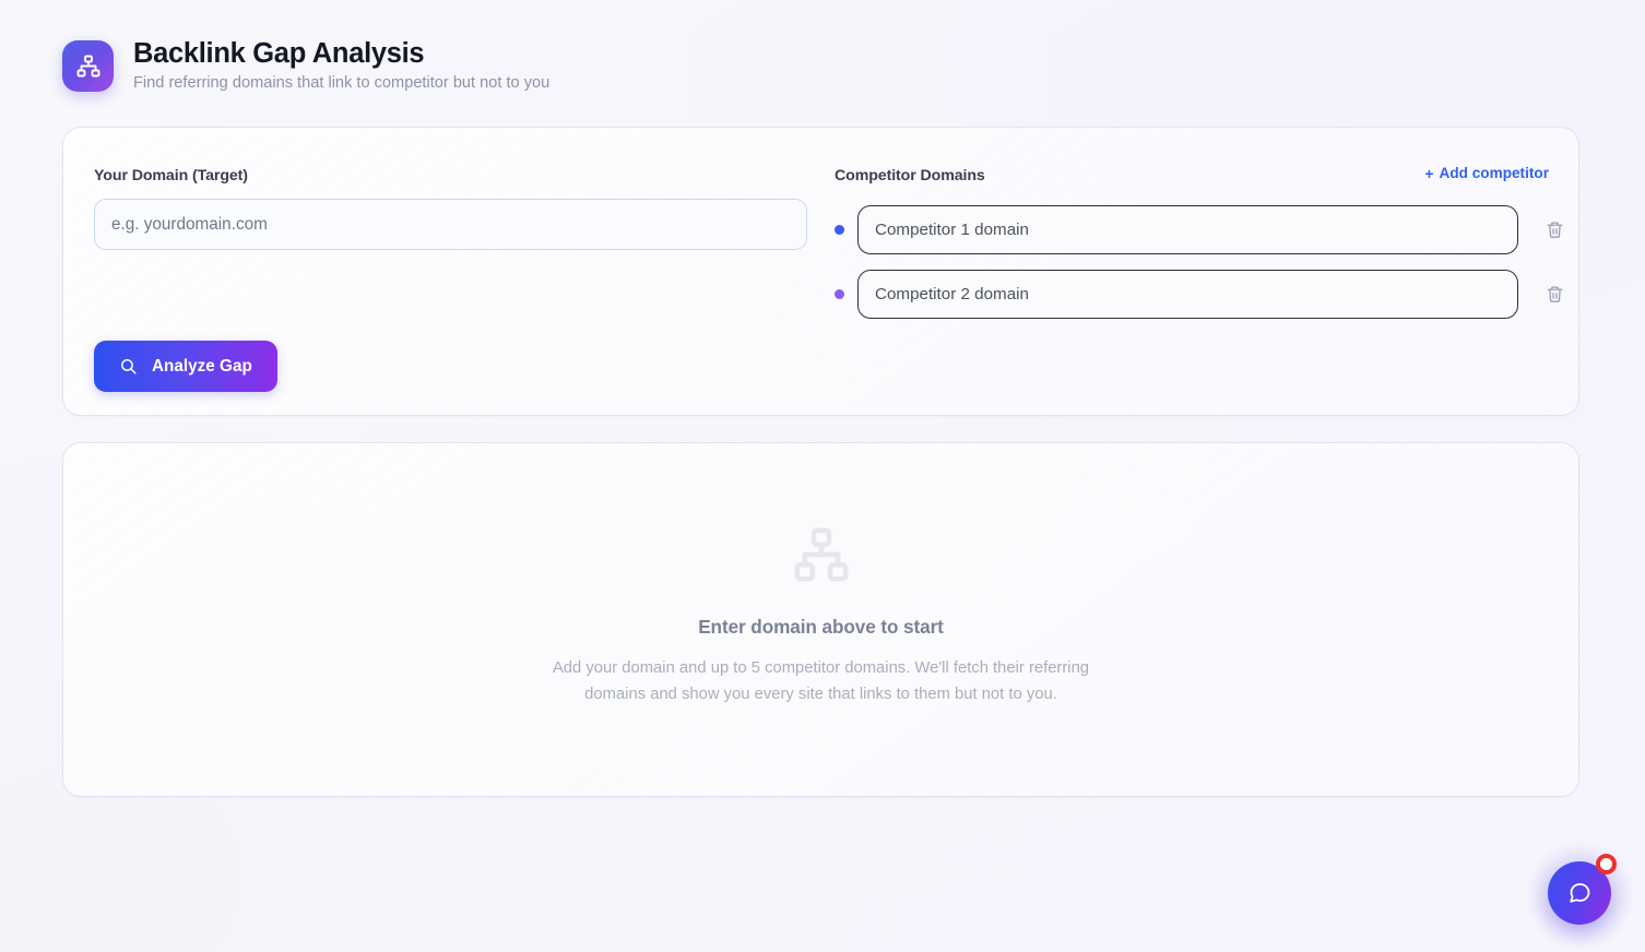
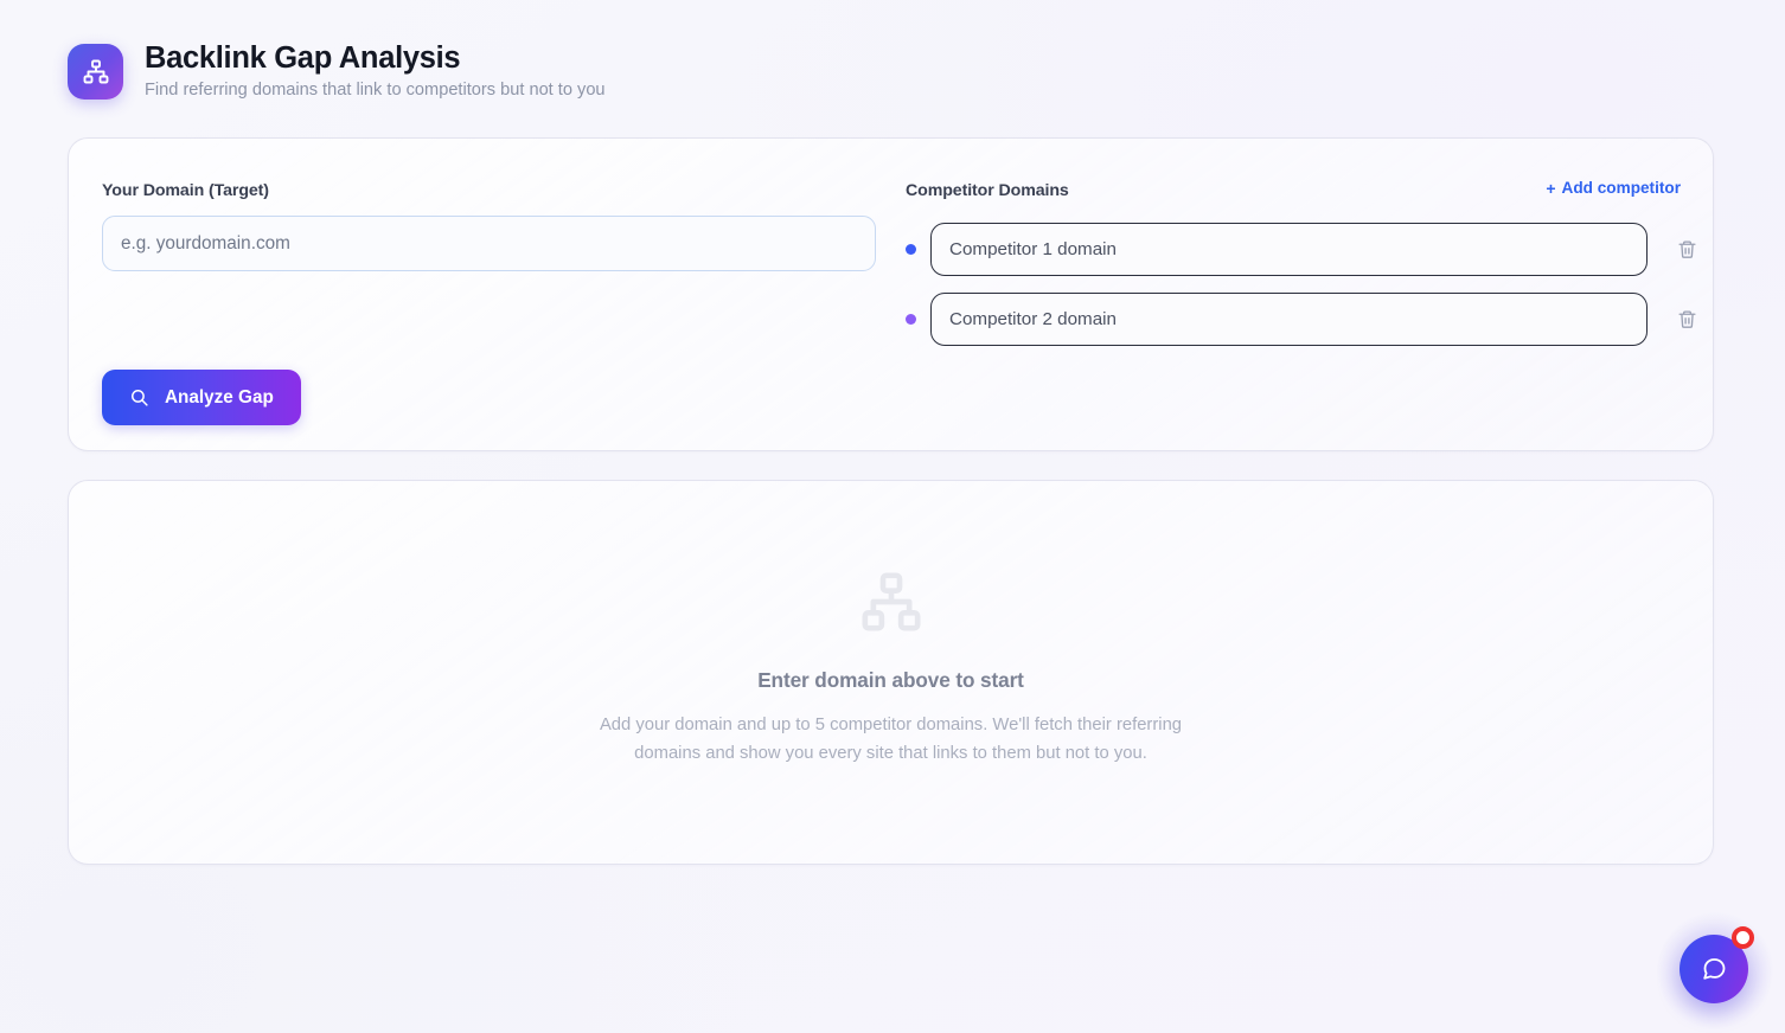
  Backlink Gap Analysis
- Find referring domains that link to competitor but not to you
+ Find referring domains that link to competitors but not to you
  Your Domain (Target)
  e.g. yourdomain.com
  Competitor Domains
  +
  Add competitor
  Competitor 1 domain
  Competitor 2 domain
  Analyze Gap
  Enter domain above to start
  Add your domain and up to 5 competitor domains. We'll fetch their referring domains and show you every site that links to them but not to you.
